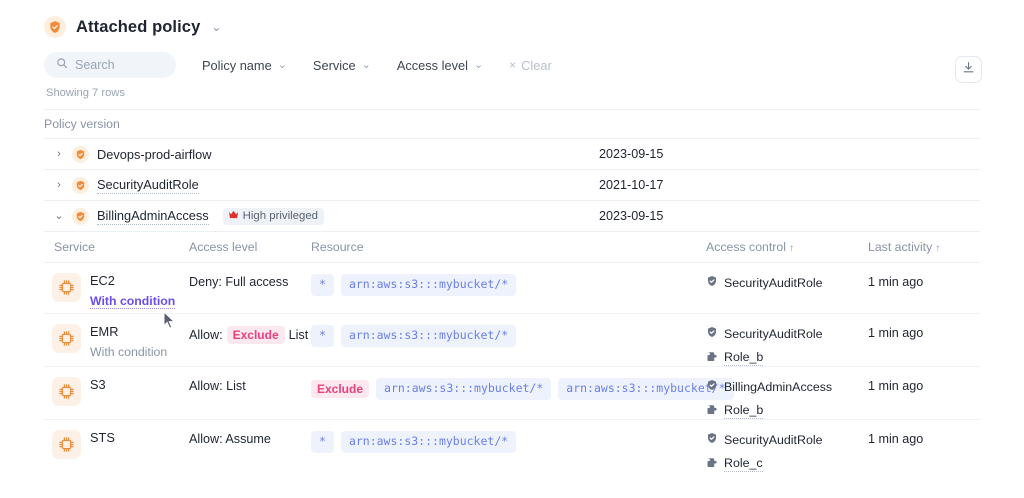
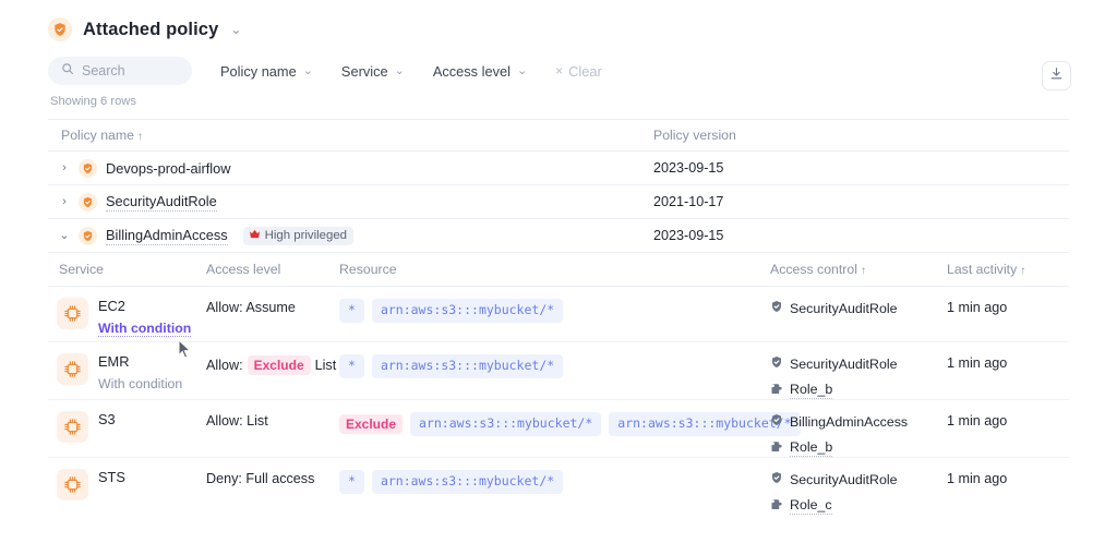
  Attached policy
  ⌄
  Search
  Policy name
  ⌄
  Service
  ⌄
  Access level
  ⌄
  ×
  Clear
- Showing 7 rows
+ Showing 6 rows
+ Policy name ↑
  Policy version
  ›
  Devops-prod-airflow
  2023-09-15
  ›
  SecurityAuditRole
  2021-10-17
  ⌄
  BillingAdminAccess
  High privileged
  2023-09-15
  Service
  Access level
  Resource
  Access control ↑
  Last activity ↑
  EC2
  With condition
- Deny: Full access
+ Allow: Assume
  *
  arn:aws:s3:::mybucket/*
  SecurityAuditRole
  1 min ago
  EMR
  With condition
  Allow:
  Exclude
  List
  *
  arn:aws:s3:::mybucket/*
  SecurityAuditRole
  Role_b
  1 min ago
  S3
  Allow: List
  Exclude
  arn:aws:s3:::mybucket/*
  arn:aws:s3:::mybucket/*
  BillingAdminAccess
  Role_b
  1 min ago
  STS
- Allow: Assume
+ Deny: Full access
  *
  arn:aws:s3:::mybucket/*
  SecurityAuditRole
  Role_c
  1 min ago
